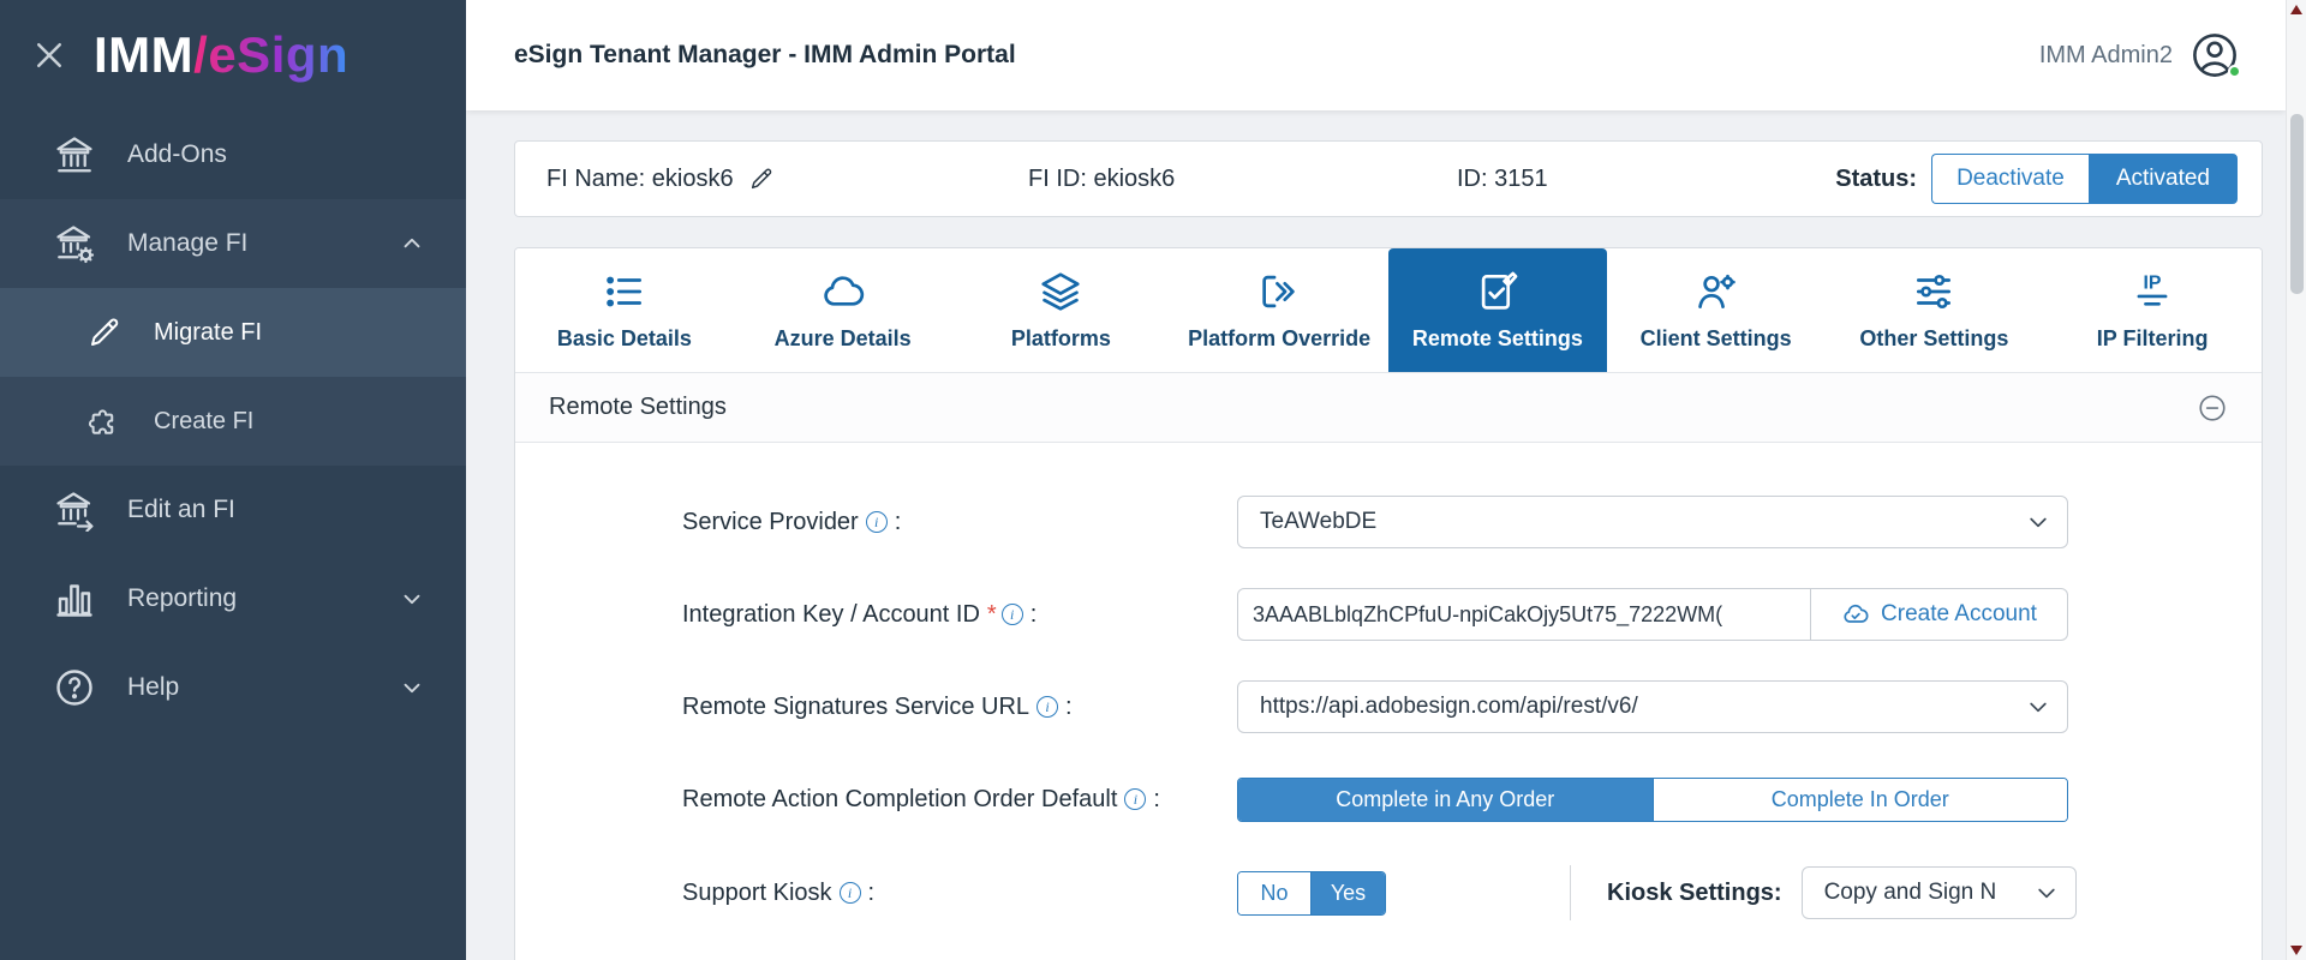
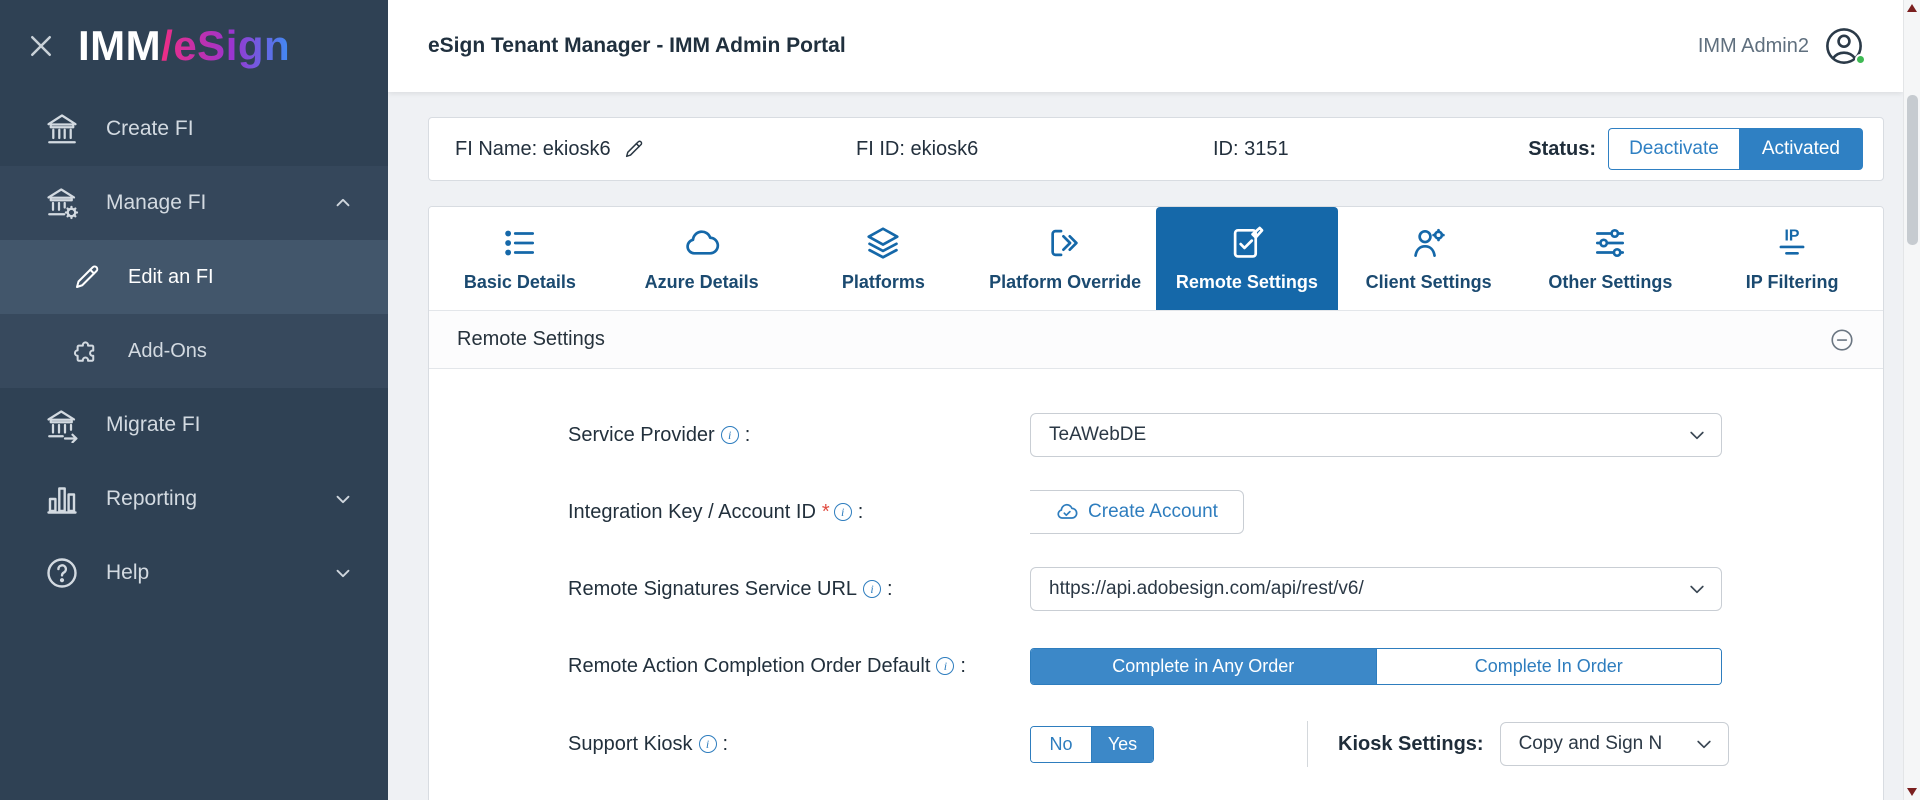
  IMM/eSign
- Add-Ons
+ Create FI
  Manage FI
- Migrate FI
+ Edit an FI
- Create FI
+ Add-Ons
- Edit an FI
+ Migrate FI
  Reporting
  Help
  eSign Tenant Manager - IMM Admin Portal
  IMM Admin2
  FI Name: ekiosk6
  FI ID: ekiosk6
  ID: 3151
  Status:
  Deactivate
  Activated
  Basic Details
  Azure Details
  Platforms
  Platform Override
  Remote Settings
  Client Settings
  Other Settings
  IP
  IP Filtering
  Remote Settings
  Service Provider
  i
  :
  TeAWebDE
  Integration Key / Account ID
  *
  i
  :
- 3AAABLblqZhCPfuU-npiCakOjy5Ut75_7222WM(
  Create Account
  Remote Signatures Service URL
  i
  :
  https://api.adobesign.com/api/rest/v6/
  Remote Action Completion Order Default
  i
  :
  Complete in Any Order
  Complete In Order
  Support Kiosk
  i
  :
  No
  Yes
  Kiosk Settings:
  Copy and Sign N
